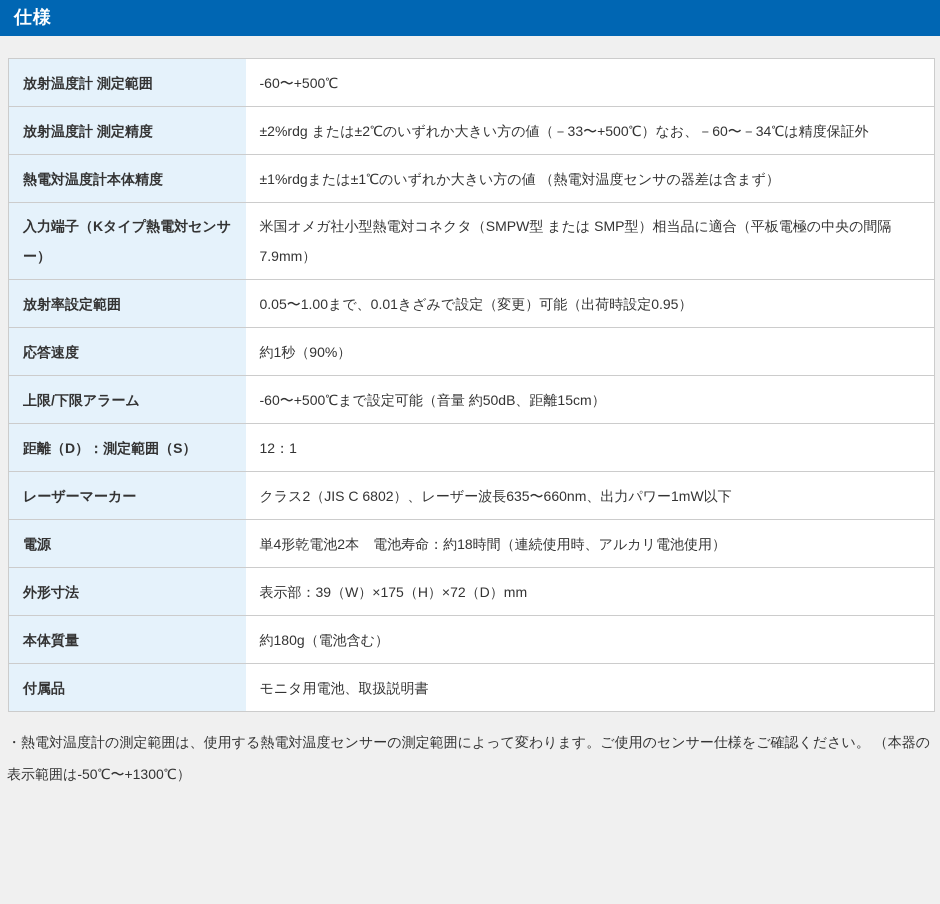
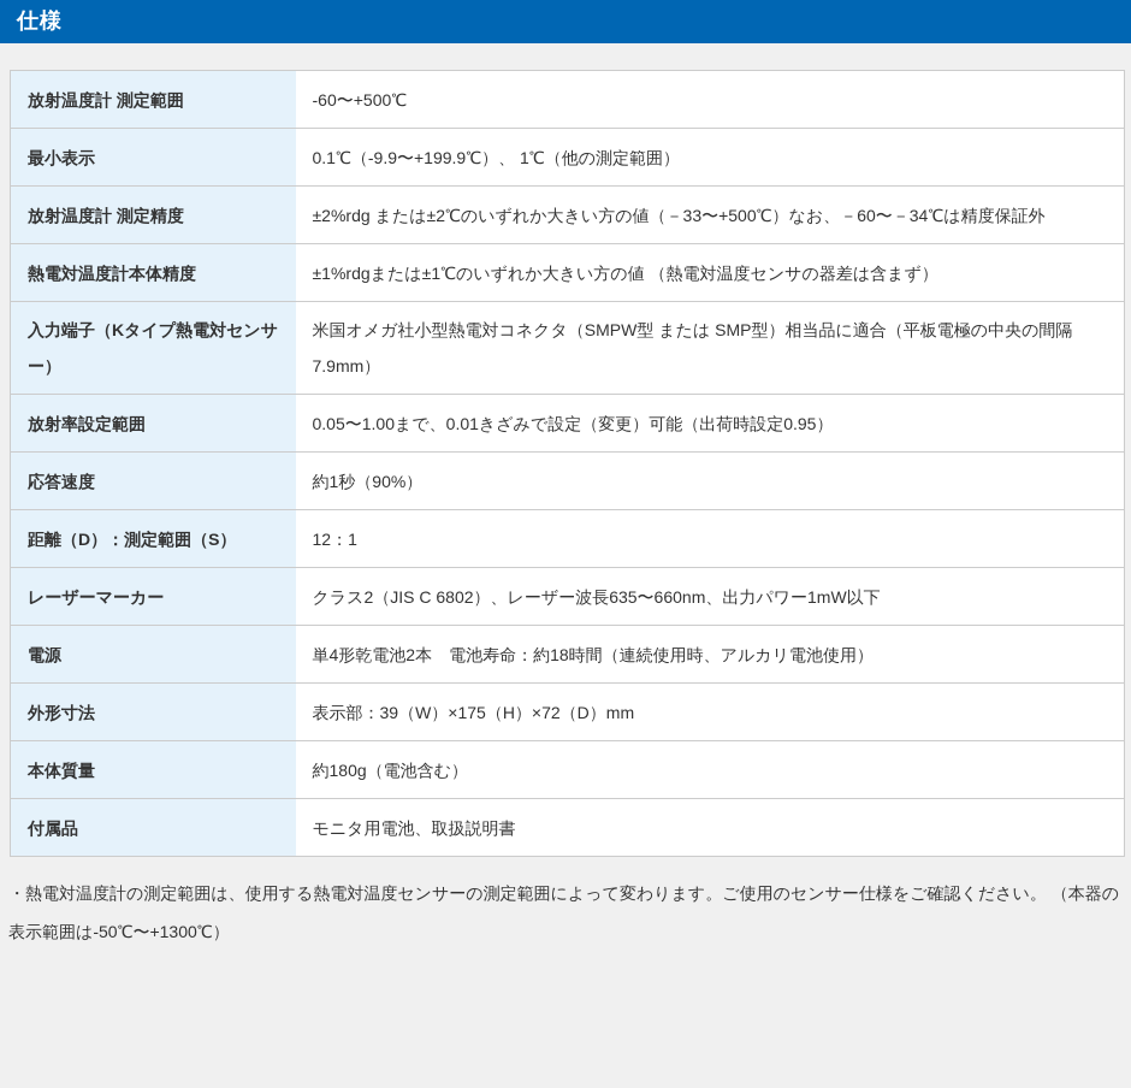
  仕様
  放射温度計 測定範囲	-60〜+500℃
+ 最小表示	0.1℃（-9.9〜+199.9℃）、 1℃（他の測定範囲）
  放射温度計 測定精度	±2%rdg または±2℃のいずれか大きい方の値（－33〜+500℃）なお、－60〜－34℃は精度保証外
  熱電対温度計本体精度	±1%rdgまたは±1℃のいずれか大きい方の値 （熱電対温度センサの器差は含まず）
  入力端子（Kタイプ熱電対センサー）	米国オメガ社小型熱電対コネクタ（SMPW型 または SMP型）相当品に適合（平板電極の中央の間隔 7.9mm）
  放射率設定範囲	0.05〜1.00まで、0.01きざみで設定（変更）可能（出荷時設定0.95）
  応答速度	約1秒（90%）
- 上限/下限アラーム	-60〜+500℃まで設定可能（音量 約50dB、距離15cm）
  距離（D）：測定範囲（S）	12：1
  レーザーマーカー	クラス2（JIS C 6802）、レーザー波長635〜660nm、出力パワー1mW以下
  電源	単4形乾電池2本 電池寿命：約18時間（連続使用時、アルカリ電池使用）
  外形寸法	表示部：39（W）×175（H）×72（D）mm
  本体質量	約180g（電池含む）
  付属品	モニタ用電池、取扱説明書
  ・熱電対温度計の測定範囲は、使用する熱電対温度センサーの測定範囲によって変わります。ご使用のセンサー仕様をご確認ください。 （本器の表示範囲は-50℃〜+1300℃）
